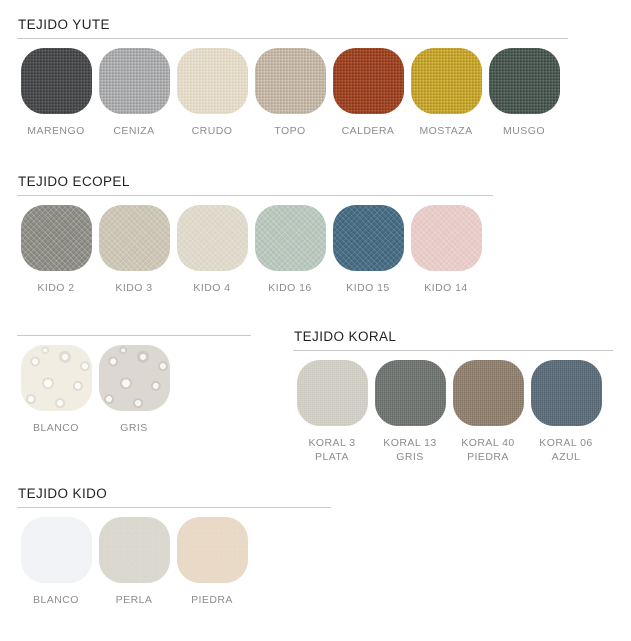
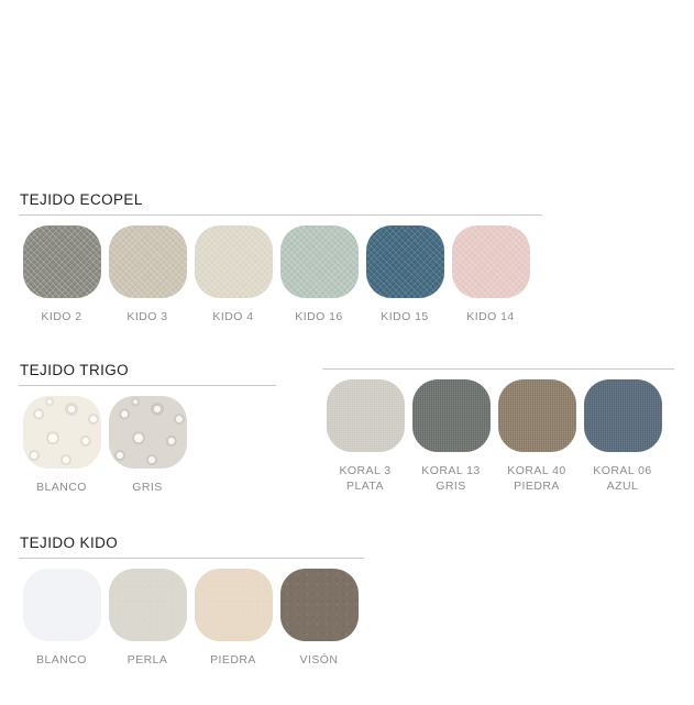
- TEJIDO YUTE
- MARENGO
- CENIZA
- CRUDO
- TOPO
- CALDERA
- MOSTAZA
- MUSGO
  TEJIDO ECOPEL
  KIDO 2
  KIDO 3
  KIDO 4
  KIDO 16
  KIDO 15
  KIDO 14
+ TEJIDO TRIGO
  BLANCO
  GRIS
- TEJIDO KORAL
  KORAL 3
  PLATA
  KORAL 13
  GRIS
  KORAL 40
  PIEDRA
  KORAL 06
  AZUL
  TEJIDO KIDO
  BLANCO
  PERLA
  PIEDRA
+ VISÓN
